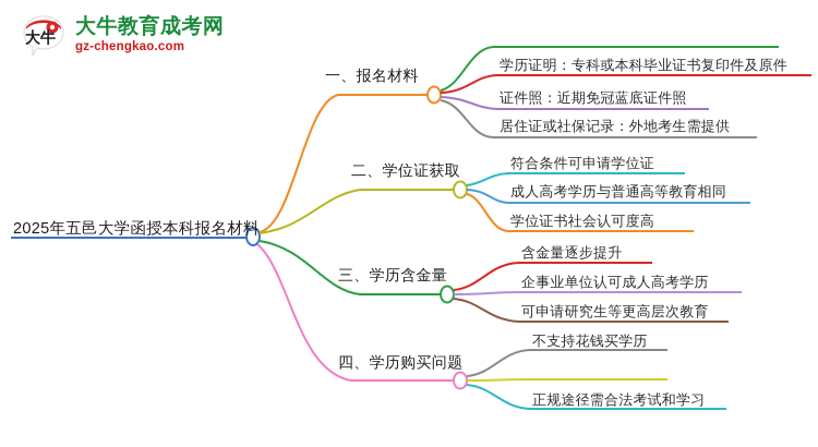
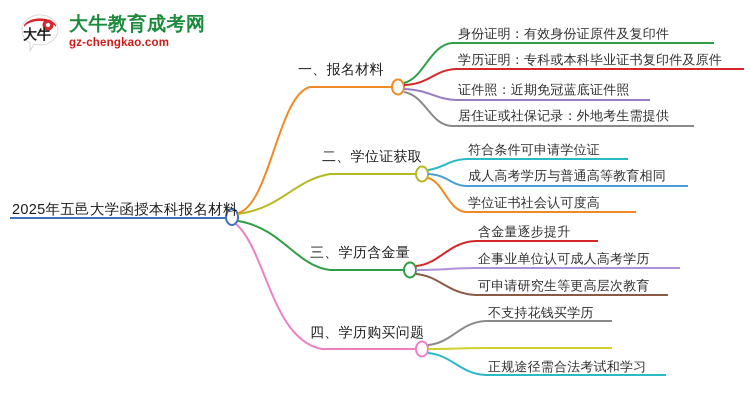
  大牛
  大牛教育成考网
  gz-chengkao.com
  2025年五邑大学函授本科报名材料
  一、报名材料
  二、学位证获取
  三、学历含金量
  四、学历购买问题
+ 身份证明：有效身份证原件及复印件
  学历证明：专科或本科毕业证书复印件及原件
  证件照：近期免冠蓝底证件照
  居住证或社保记录：外地考生需提供
  符合条件可申请学位证
  成人高考学历与普通高等教育相同
  学位证书社会认可度高
  含金量逐步提升
  企事业单位认可成人高考学历
  可申请研究生等更高层次教育
  不支持花钱买学历
  正规途径需合法考试和学习
